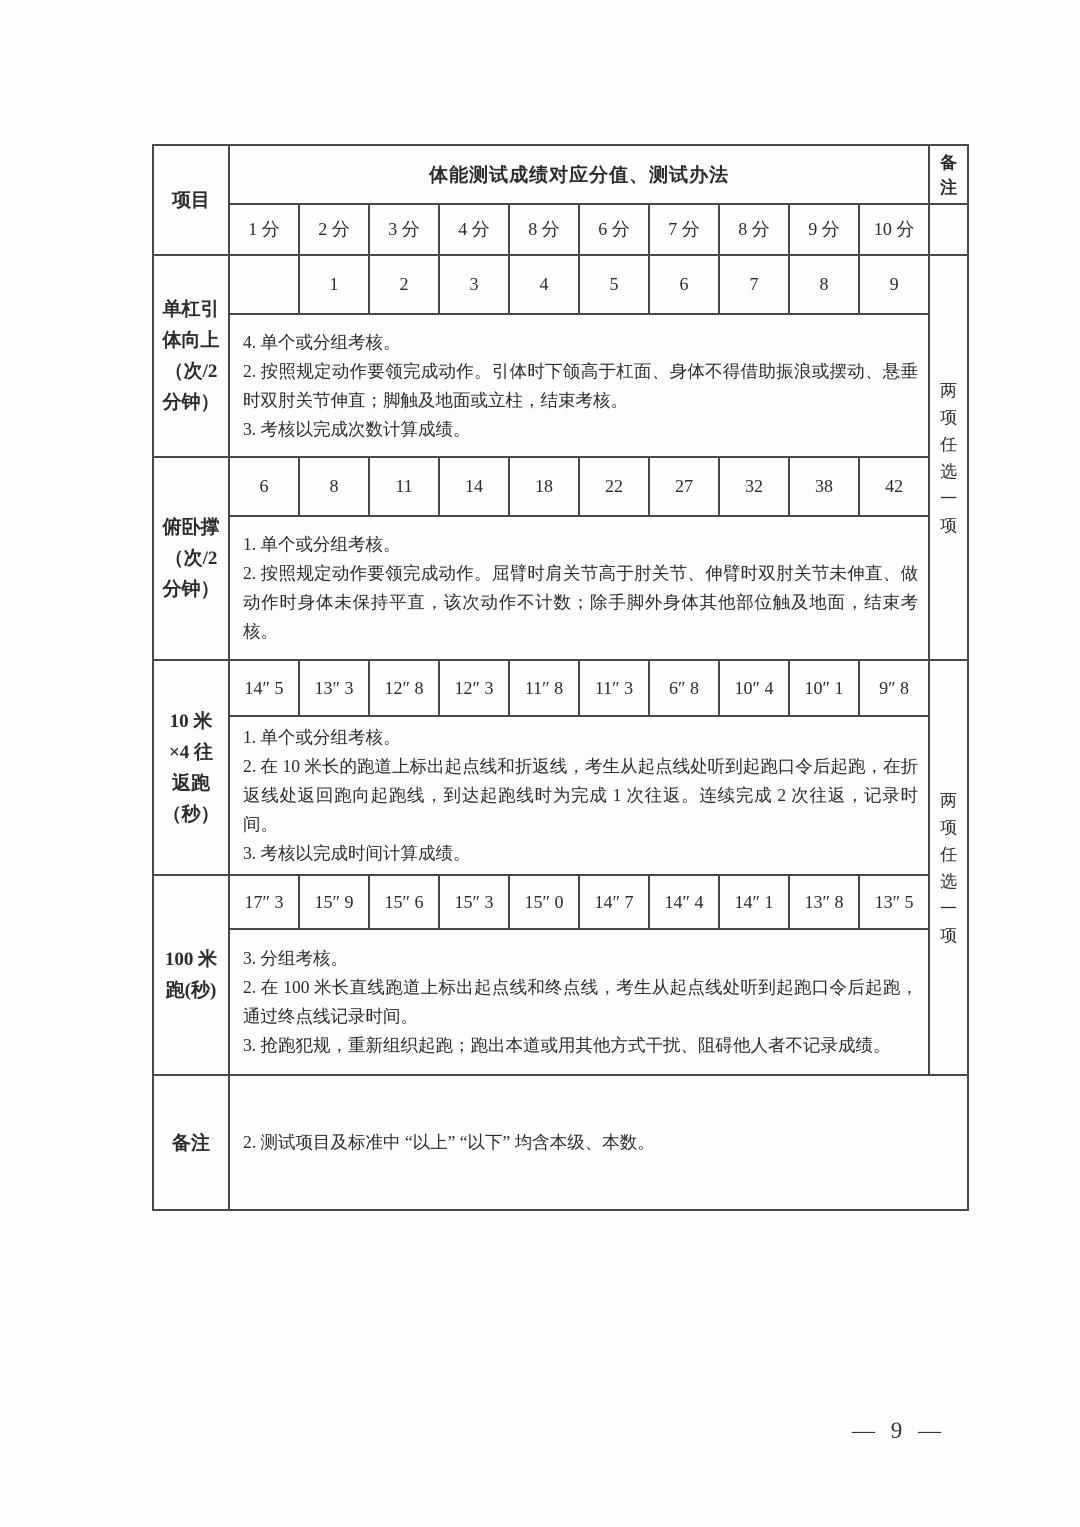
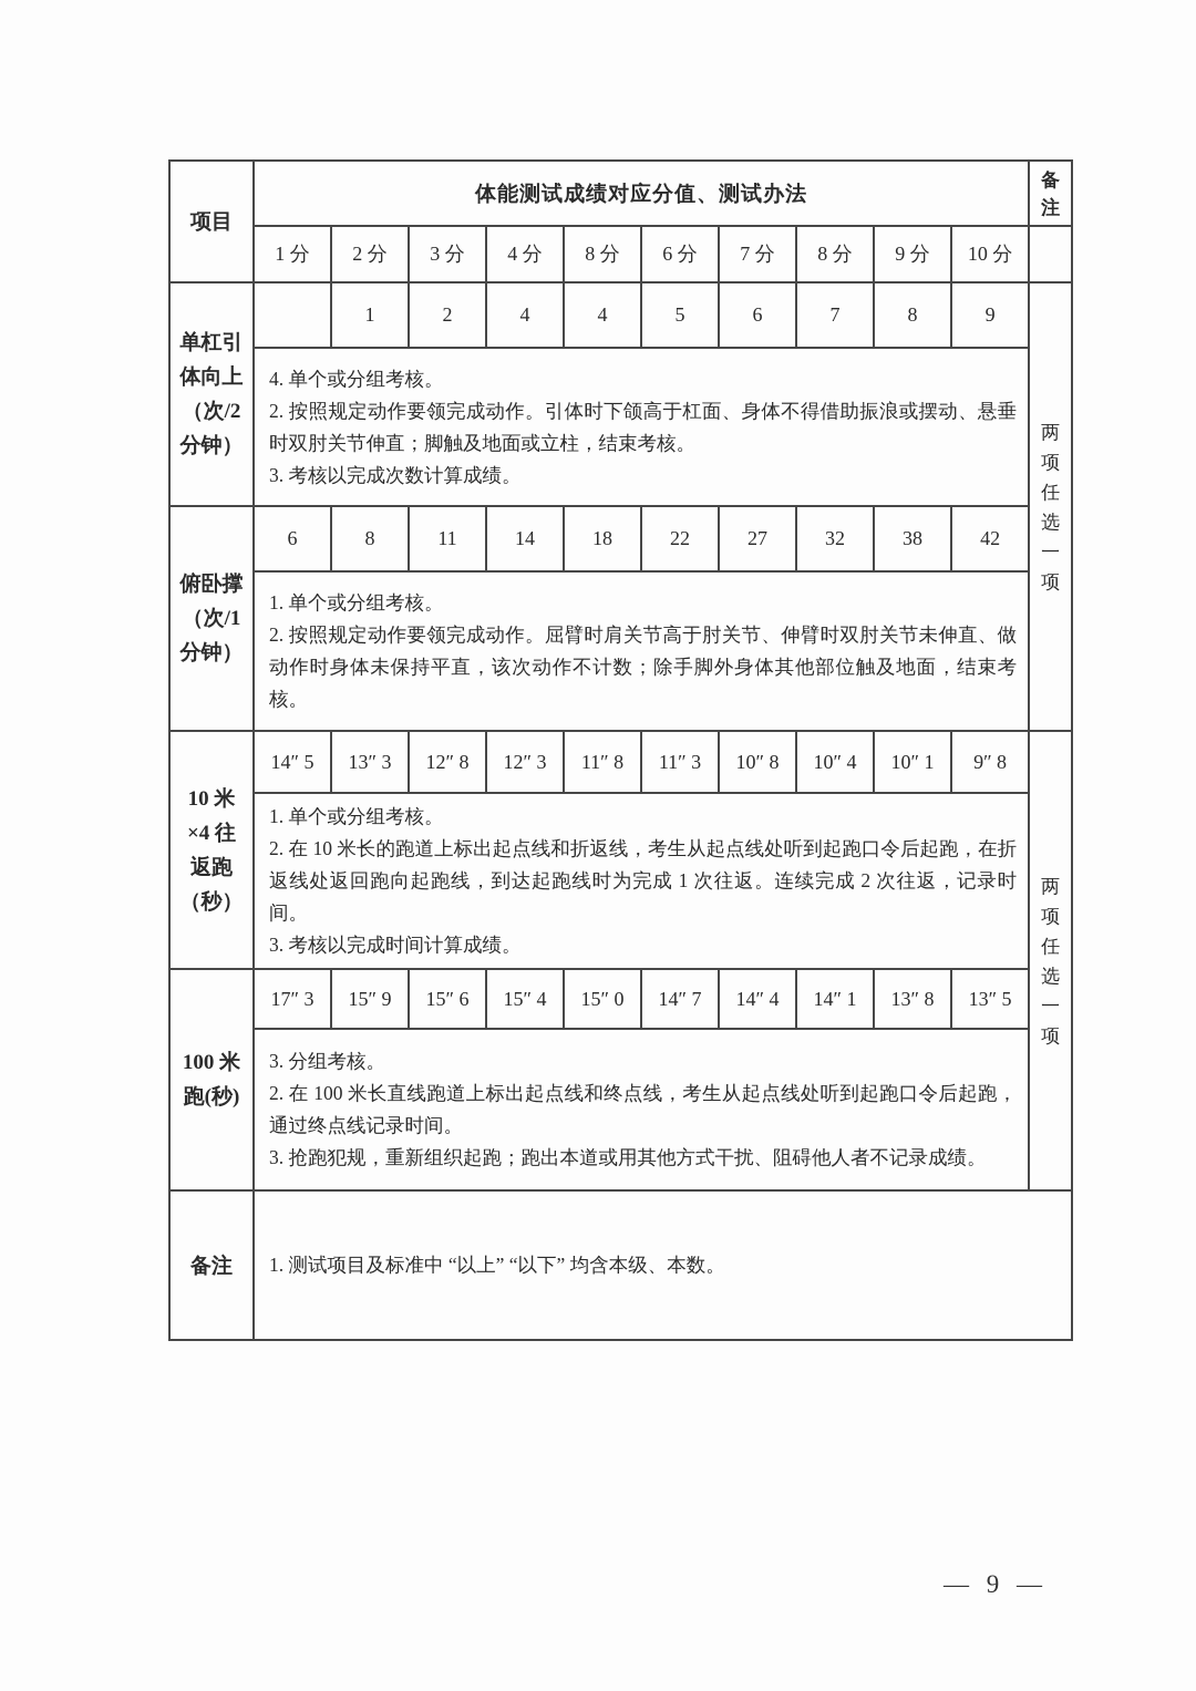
  项目	体能测试成绩对应分值、测试办法	备 注
  1 分	2 分	3 分	4 分	8 分	6 分	7 分	8 分	9 分	10 分
- 单杠引 体向上 （次/2 分钟）		1	2	3	4	5	6	7	8	9	两 项 任 选 一 项
+ 单杠引 体向上 （次/2 分钟）		1	2	4	4	5	6	7	8	9	两 项 任 选 一 项
  4. 单个或分组考核。 2. 按照规定动作要领完成动作。引体时下颌高于杠面、身体不得借助振浪或摆动、悬垂时双肘关节伸直；脚触及地面或立柱，结束考核。 3. 考核以完成次数计算成绩。
- 俯卧撑 （次/2 分钟）	6	8	11	14	18	22	27	32	38	42
+ 俯卧撑 （次/1 分钟）	6	8	11	14	18	22	27	32	38	42
  1. 单个或分组考核。 2. 按照规定动作要领完成动作。屈臂时肩关节高于肘关节、伸臂时双肘关节未伸直、做动作时身体未保持平直，该次动作不计数；除手脚外身体其他部位触及地面，结束考核。
- 10 米 ×4 往 返跑 （秒）	14″ 5	13″ 3	12″ 8	12″ 3	11″ 8	11″ 3	6″ 8	10″ 4	10″ 1	9″ 8	两 项 任 选 一 项
+ 10 米 ×4 往 返跑 （秒）	14″ 5	13″ 3	12″ 8	12″ 3	11″ 8	11″ 3	10″ 8	10″ 4	10″ 1	9″ 8	两 项 任 选 一 项
  1. 单个或分组考核。 2. 在 10 米长的跑道上标出起点线和折返线，考生从起点线处听到起跑口令后起跑，在折返线处返回跑向起跑线，到达起跑线时为完成 1 次往返。连续完成 2 次往返，记录时间。 3. 考核以完成时间计算成绩。
- 100 米 跑(秒)	17″ 3	15″ 9	15″ 6	15″ 3	15″ 0	14″ 7	14″ 4	14″ 1	13″ 8	13″ 5
+ 100 米 跑(秒)	17″ 3	15″ 9	15″ 6	15″ 4	15″ 0	14″ 7	14″ 4	14″ 1	13″ 8	13″ 5
  3. 分组考核。 2. 在 100 米长直线跑道上标出起点线和终点线，考生从起点线处听到起跑口令后起跑，通过终点线记录时间。 3. 抢跑犯规，重新组织起跑；跑出本道或用其他方式干扰、阻碍他人者不记录成绩。
- 备注	2. 测试项目及标准中 “以上” “以下” 均含本级、本数。
+ 备注	1. 测试项目及标准中 “以上” “以下” 均含本级、本数。
  — 9 —
